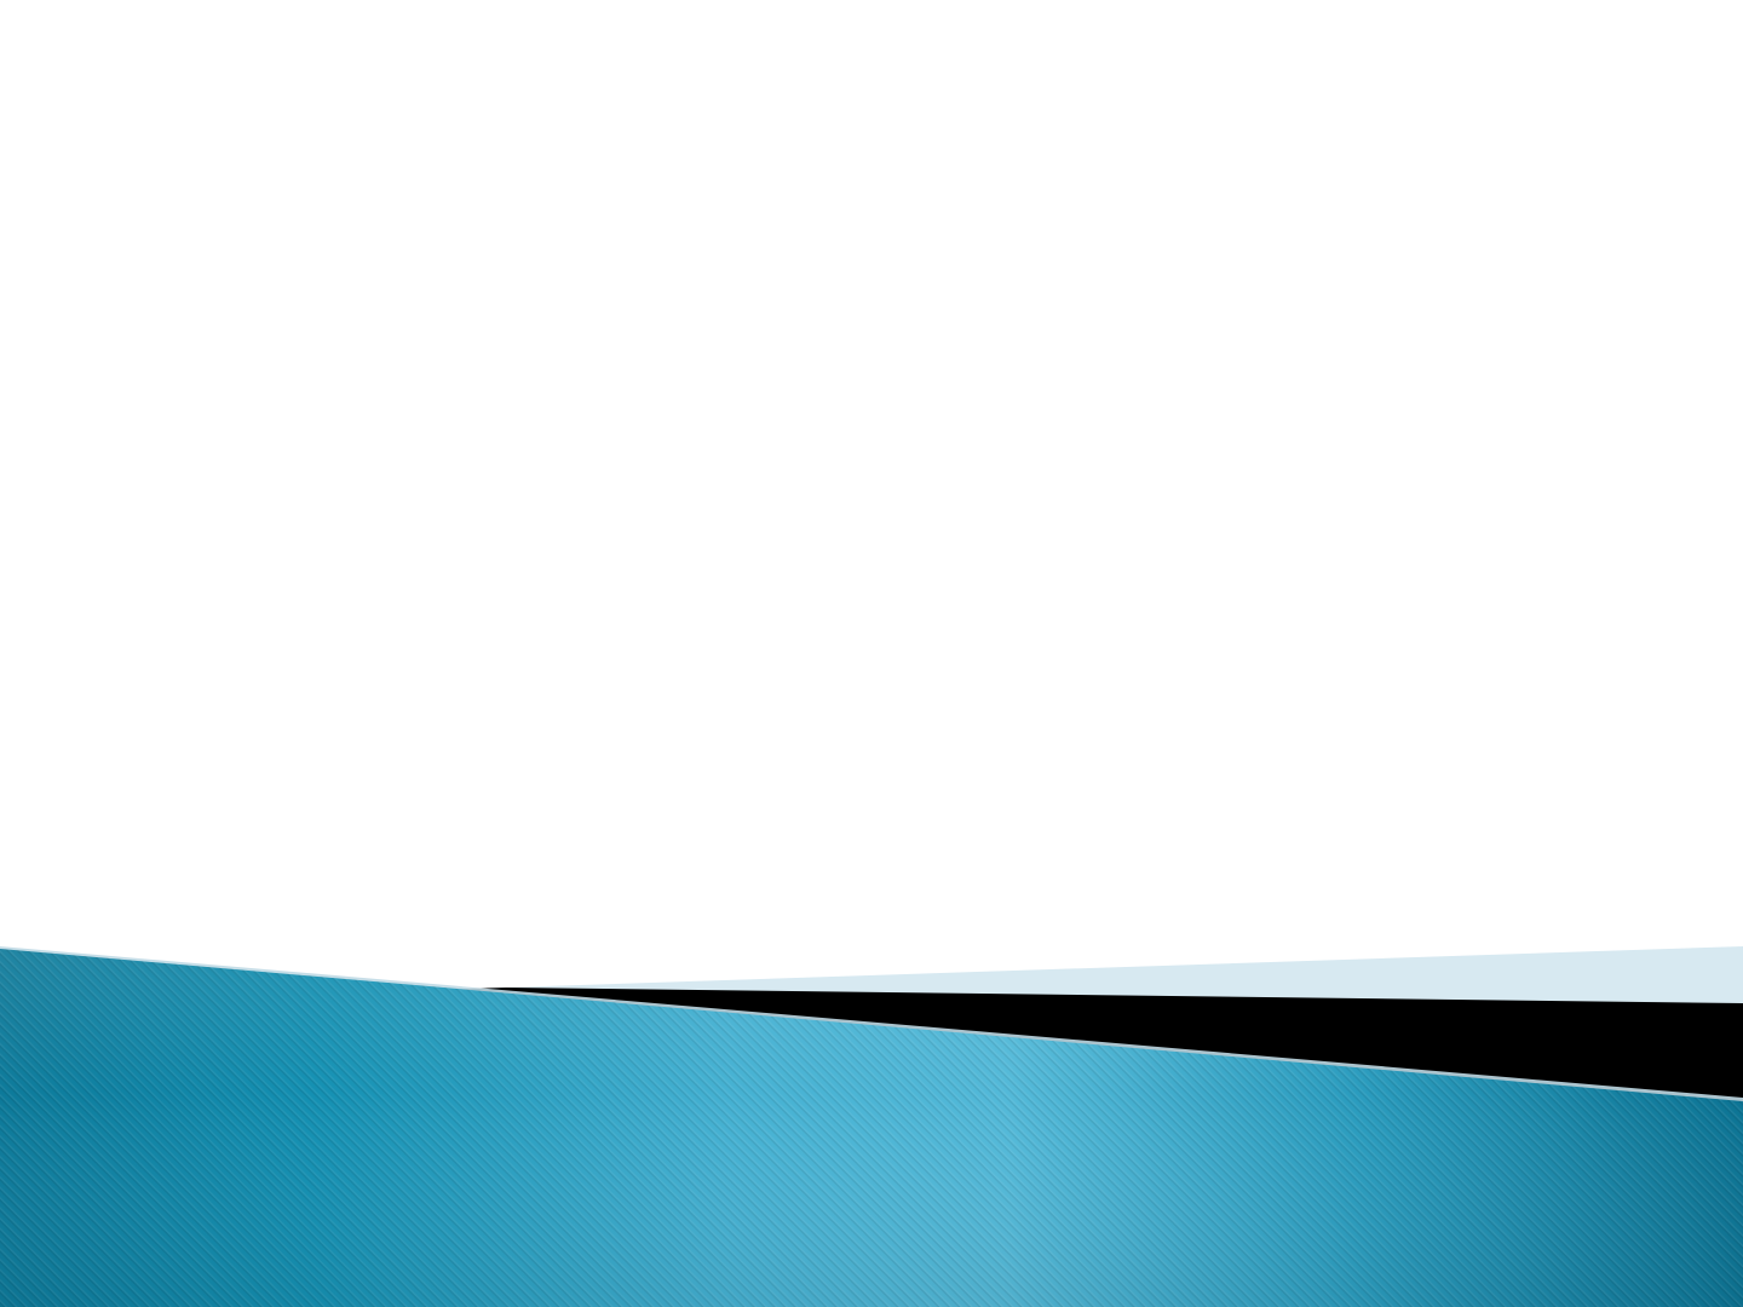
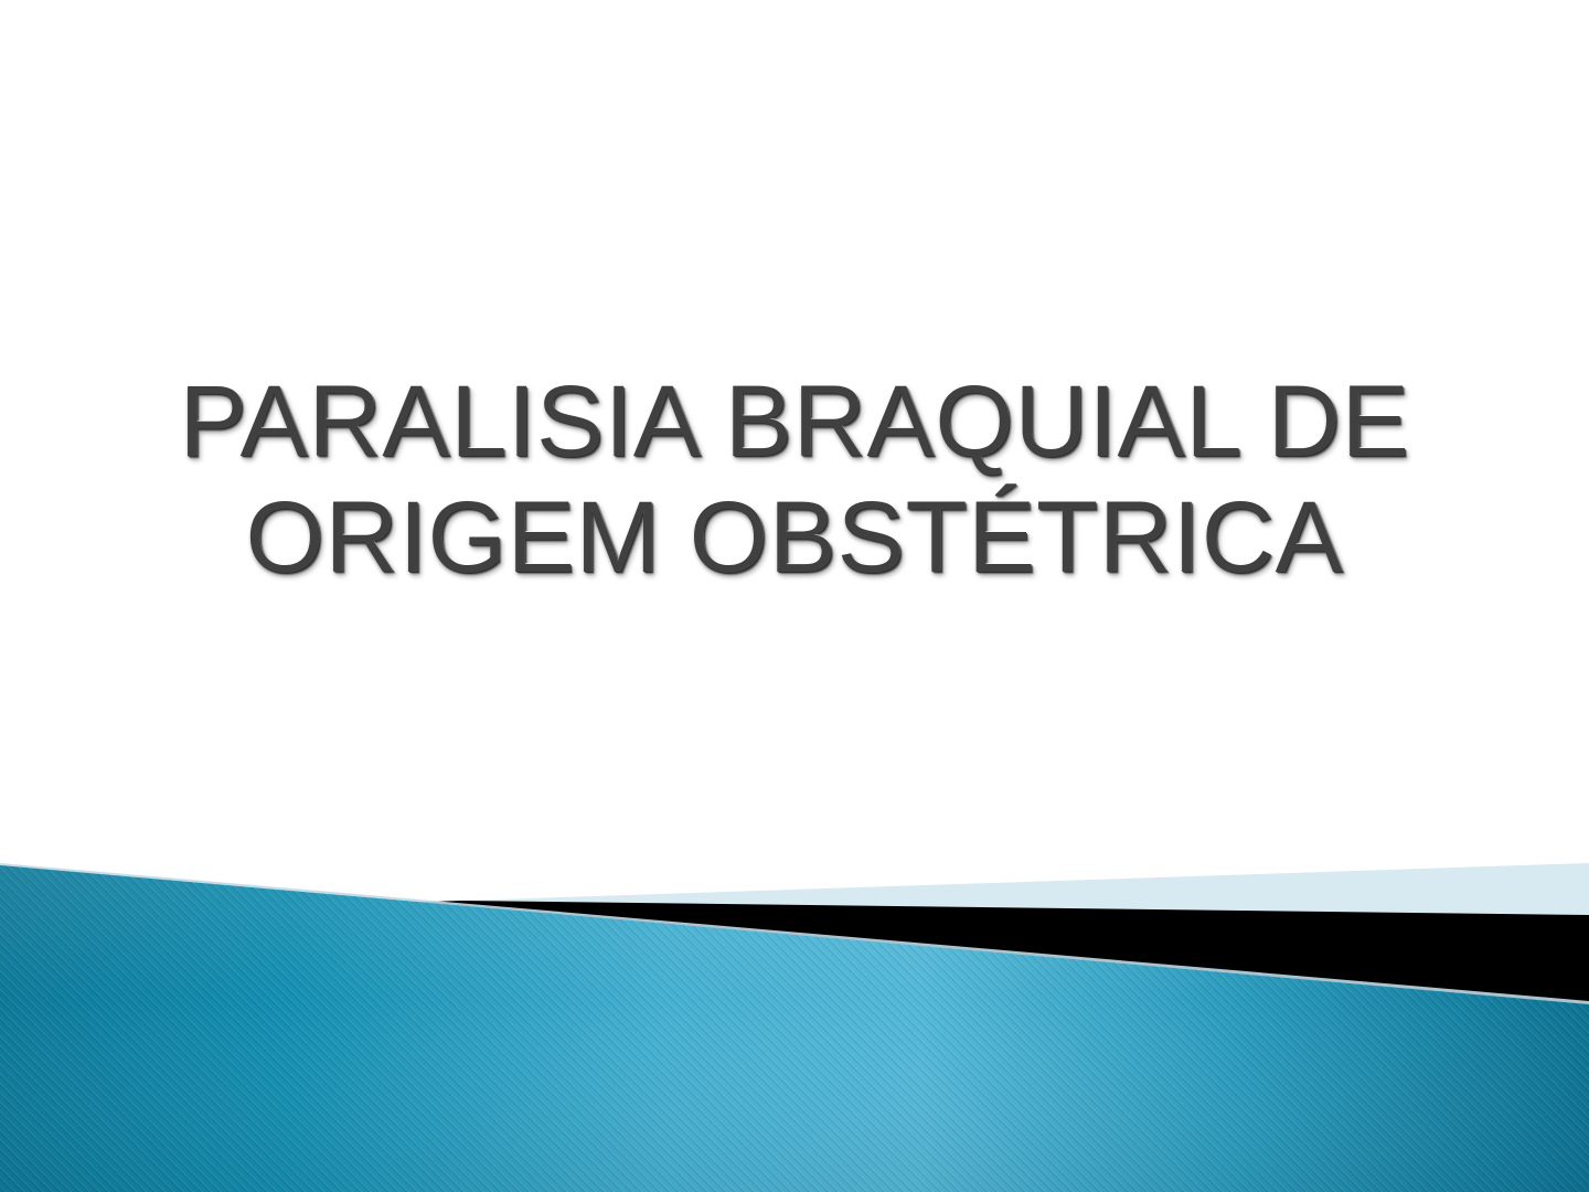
+ PARALISIA BRAQUIAL DE
+ ORIGEM OBSTÉTRICA
